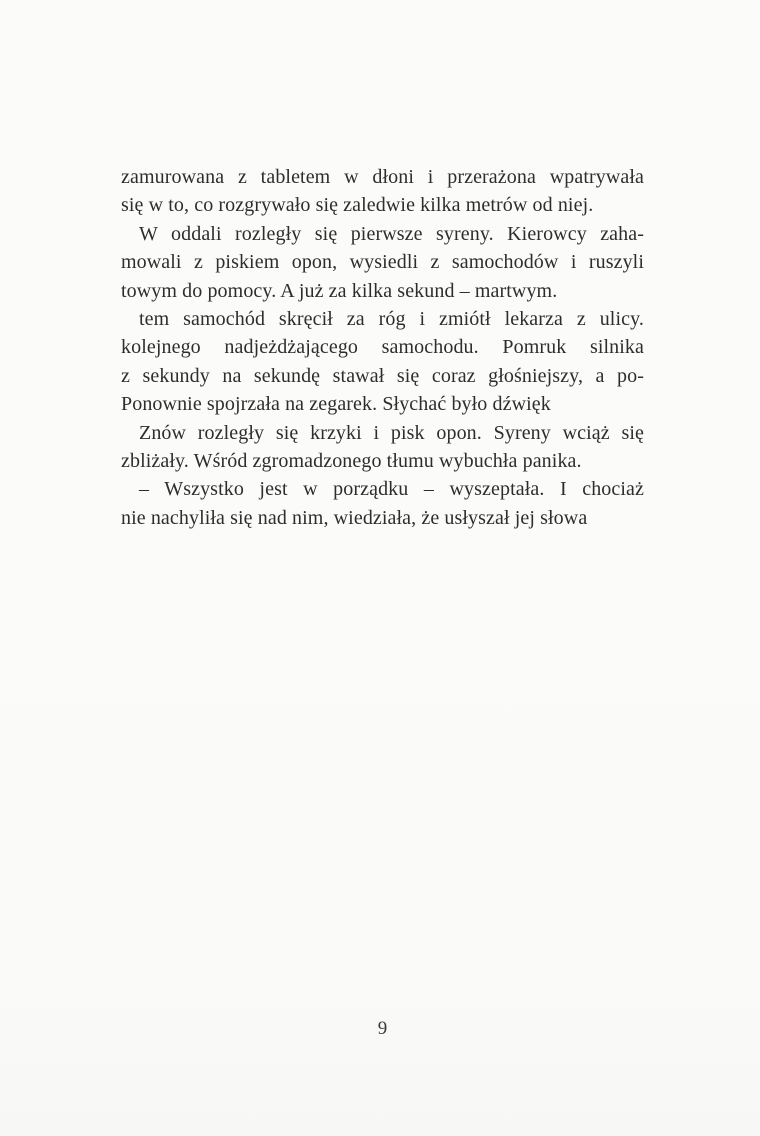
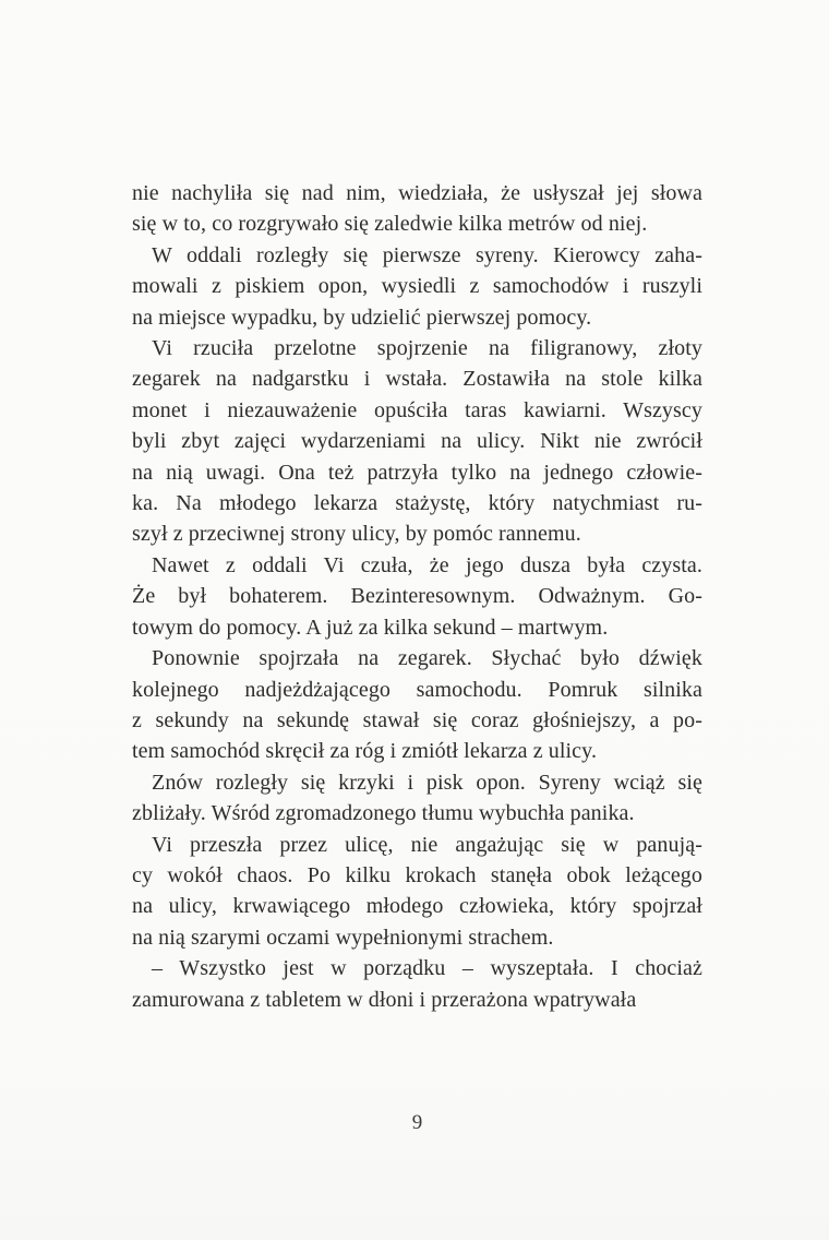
- zamurowana z tabletem w dłoni i przerażona wpatrywała
+ nie nachyliła się nad nim, wiedziała, że usłyszał jej słowa
  się w to, co rozgrywało się zaledwie kilka metrów od niej.
  W oddali rozległy się pierwsze syreny. Kierowcy zaha-
  mowali z piskiem opon, wysiedli z samochodów i ruszyli
+ na miejsce wypadku, by udzielić pierwszej pomocy.
+ Vi rzuciła przelotne spojrzenie na filigranowy, złoty
+ zegarek na nadgarstku i wstała. Zostawiła na stole kilka
+ monet i niezauważenie opuściła taras kawiarni. Wszyscy
+ byli zbyt zajęci wydarzeniami na ulicy. Nikt nie zwrócił
+ na nią uwagi. Ona też patrzyła tylko na jednego człowie-
+ ka. Na młodego lekarza stażystę, który natychmiast ru-
+ szył z przeciwnej strony ulicy, by pomóc rannemu.
+ Nawet z oddali Vi czuła, że jego dusza była czysta.
+ Że był bohaterem. Bezinteresownym. Odważnym. Go-
  towym do pomocy. A już za kilka sekund – martwym.
- tem samochód skręcił za róg i zmiótł lekarza z ulicy.
+ Ponownie spojrzała na zegarek. Słychać było dźwięk
  kolejnego nadjeżdżającego samochodu. Pomruk silnika
  z sekundy na sekundę stawał się coraz głośniejszy, a po-
- Ponownie spojrzała na zegarek. Słychać było dźwięk
+ tem samochód skręcił za róg i zmiótł lekarza z ulicy.
  Znów rozległy się krzyki i pisk opon. Syreny wciąż się
  zbliżały. Wśród zgromadzonego tłumu wybuchła panika.
+ Vi przeszła przez ulicę, nie angażując się w panują-
+ cy wokół chaos. Po kilku krokach stanęła obok leżącego
+ na ulicy, krwawiącego młodego człowieka, który spojrzał
+ na nią szarymi oczami wypełnionymi strachem.
  – Wszystko jest w porządku – wyszeptała. I chociaż
- nie nachyliła się nad nim, wiedziała, że usłyszał jej słowa
+ zamurowana z tabletem w dłoni i przerażona wpatrywała
  9
